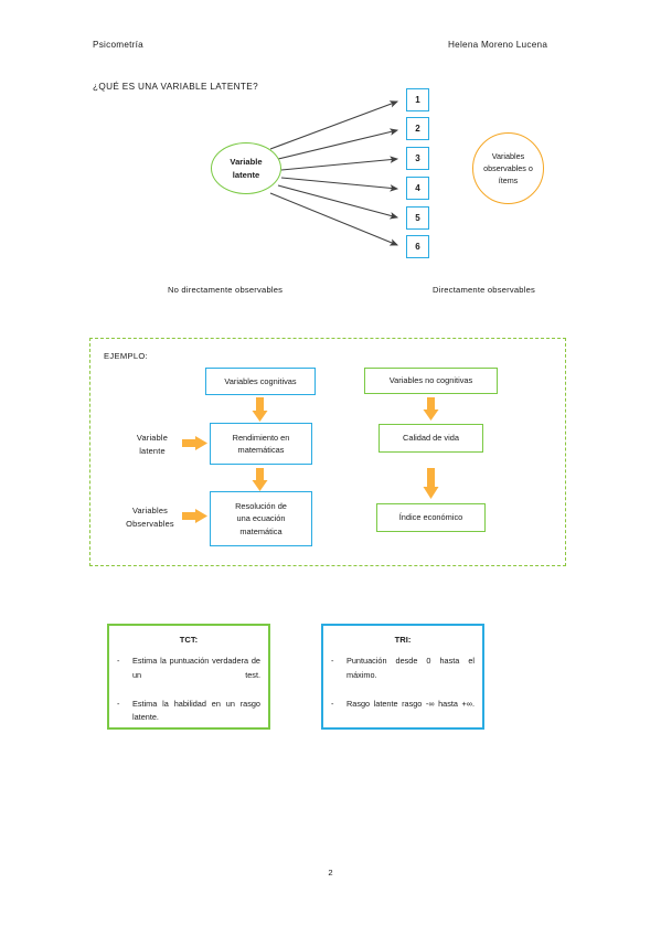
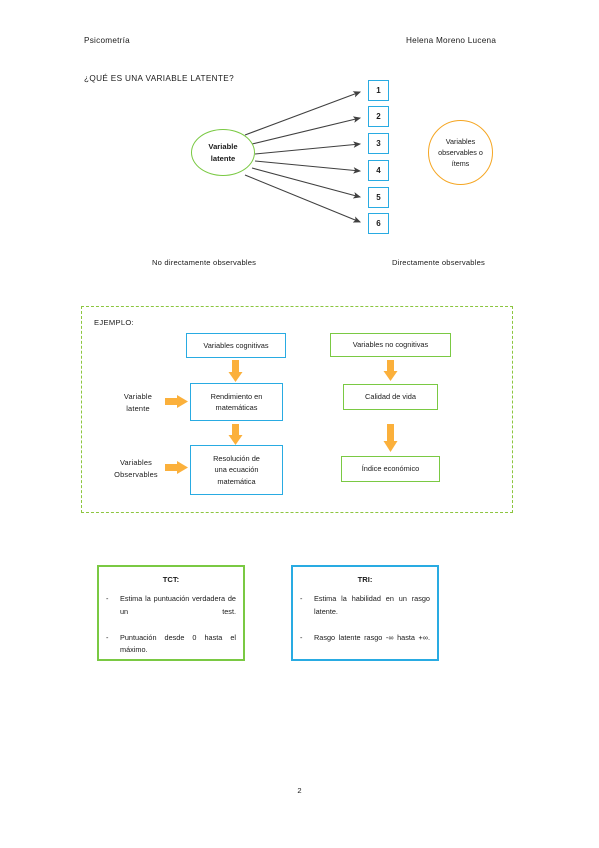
  Psicometría
  Helena Moreno Lucena
  ¿QUÉ ES UNA VARIABLE LATENTE?
  Variable
  latente
  1
  2
  3
  4
  5
  6
  Variables
  observables o
  ítems
  No directamente observables
  Directamente observables
  EJEMPLO:
  Variables cognitivas
  Rendimiento en
  matemáticas
  Resolución de
  una ecuación
  matemática
  Variable
  latente
  Variables
  Observables
  Variables no cognitivas
  Calidad de vida
  Índice económico
  TCT:
  -
  Estima la puntuación verdadera de un test.
  -
- Estima la habilidad en un rasgo latente.
+ Puntuación desde 0 hasta el máximo.
  TRI:
  -
- Puntuación desde 0 hasta el máximo.
+ Estima la habilidad en un rasgo latente.
  -
  Rasgo latente rasgo -∞ hasta +∞.
  2
